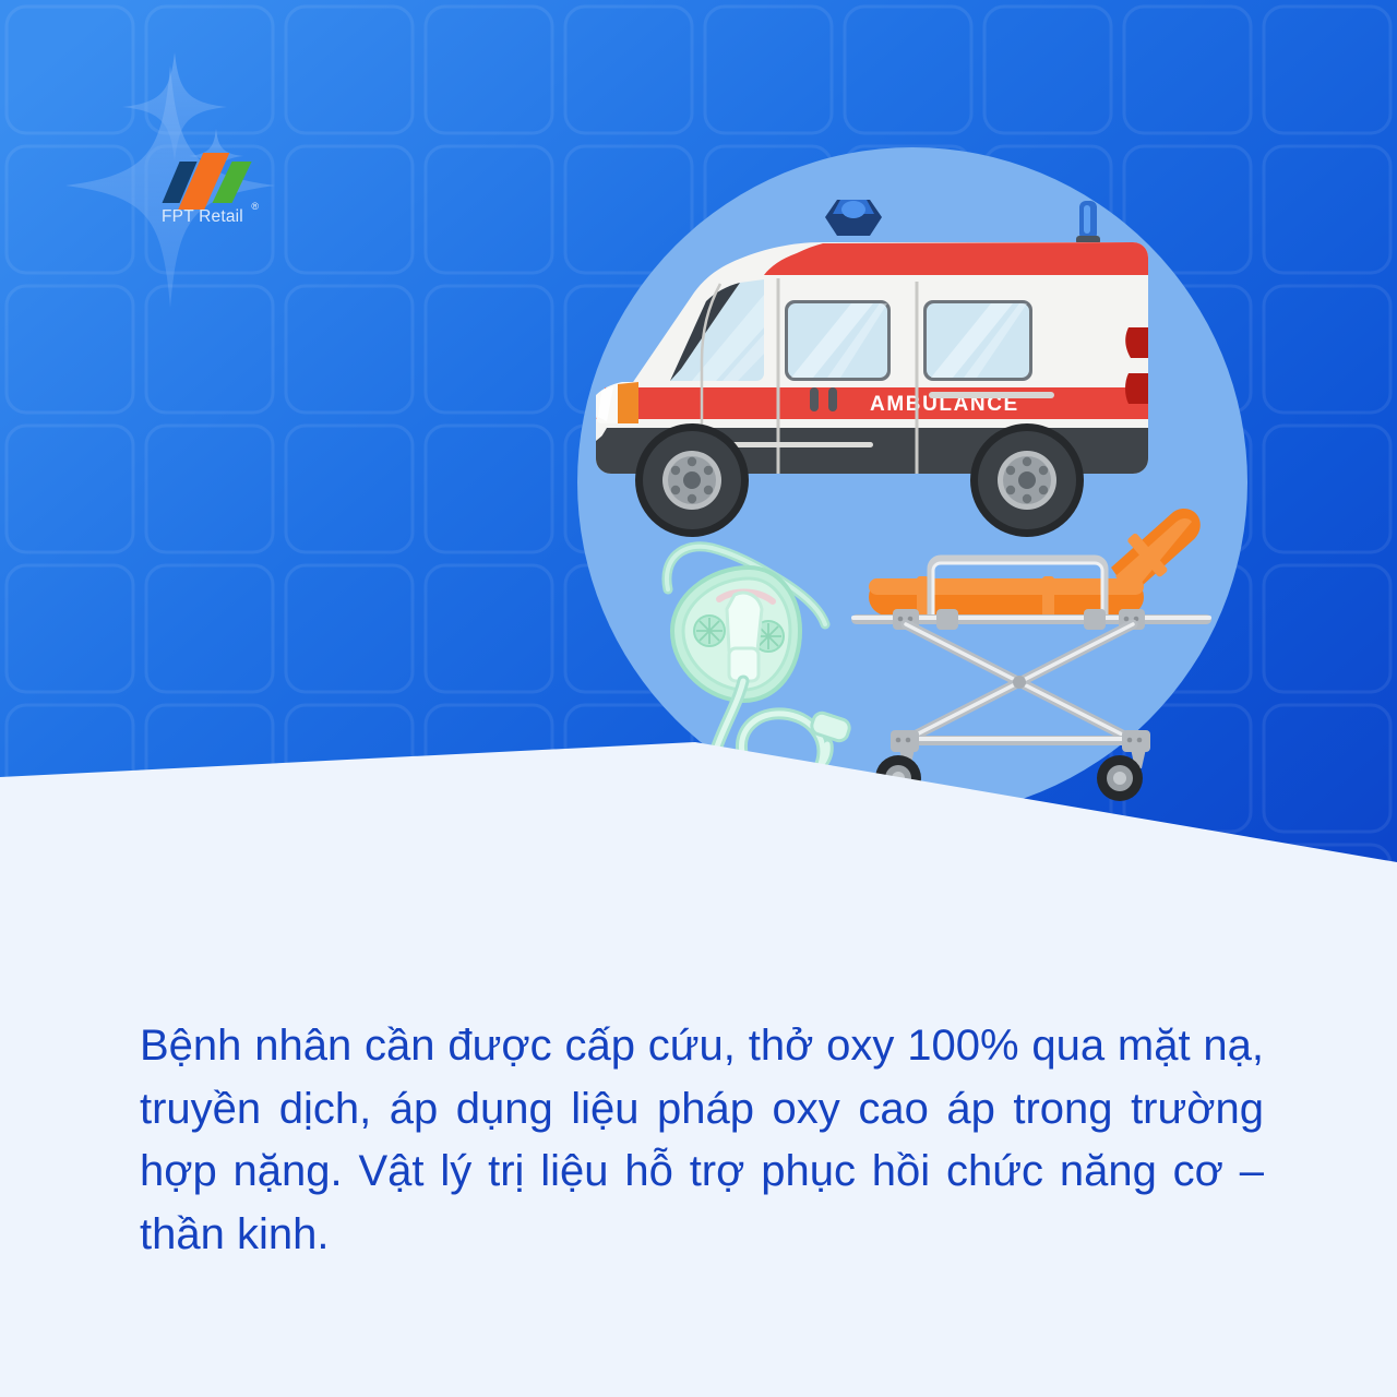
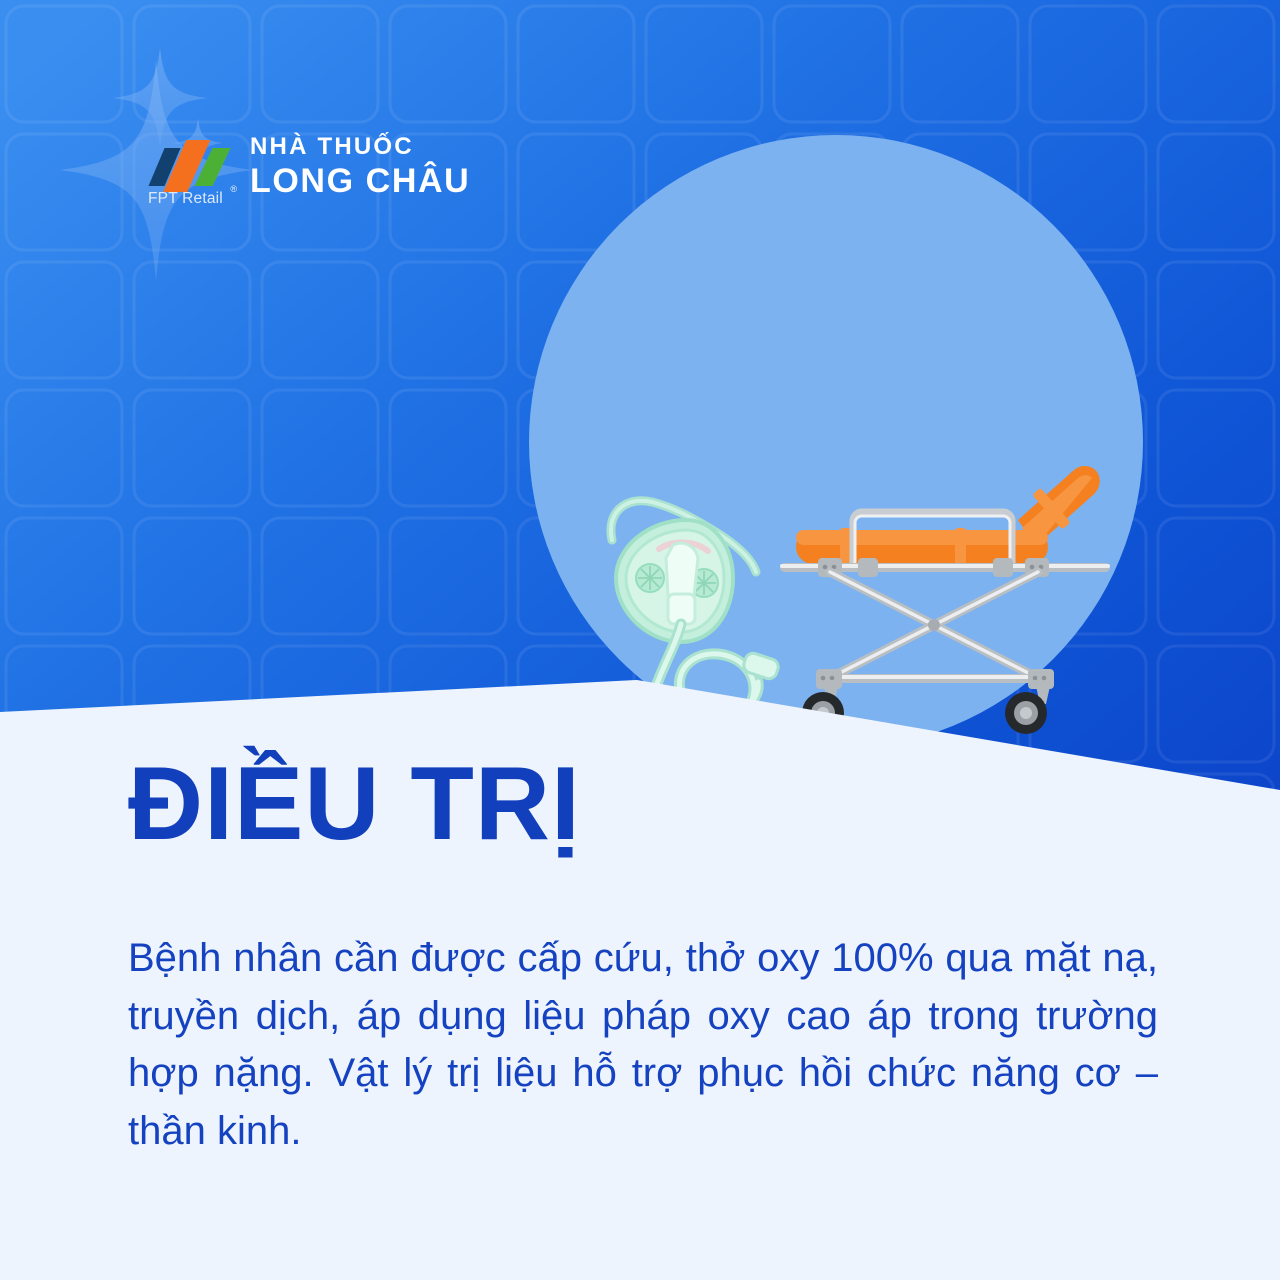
- AMBULANCE
  ®
  FPT Retail
+ NHÀ THUỐC
+ LONG CHÂU
+ ĐIỀU TRỊ
  Bệnh nhân cần được cấp cứu, thở oxy 100% qua mặt nạ, truyền dịch, áp dụng liệu pháp oxy cao áp trong trường hợp nặng. Vật lý trị liệu hỗ trợ phục hồi chức năng cơ – thần kinh.
